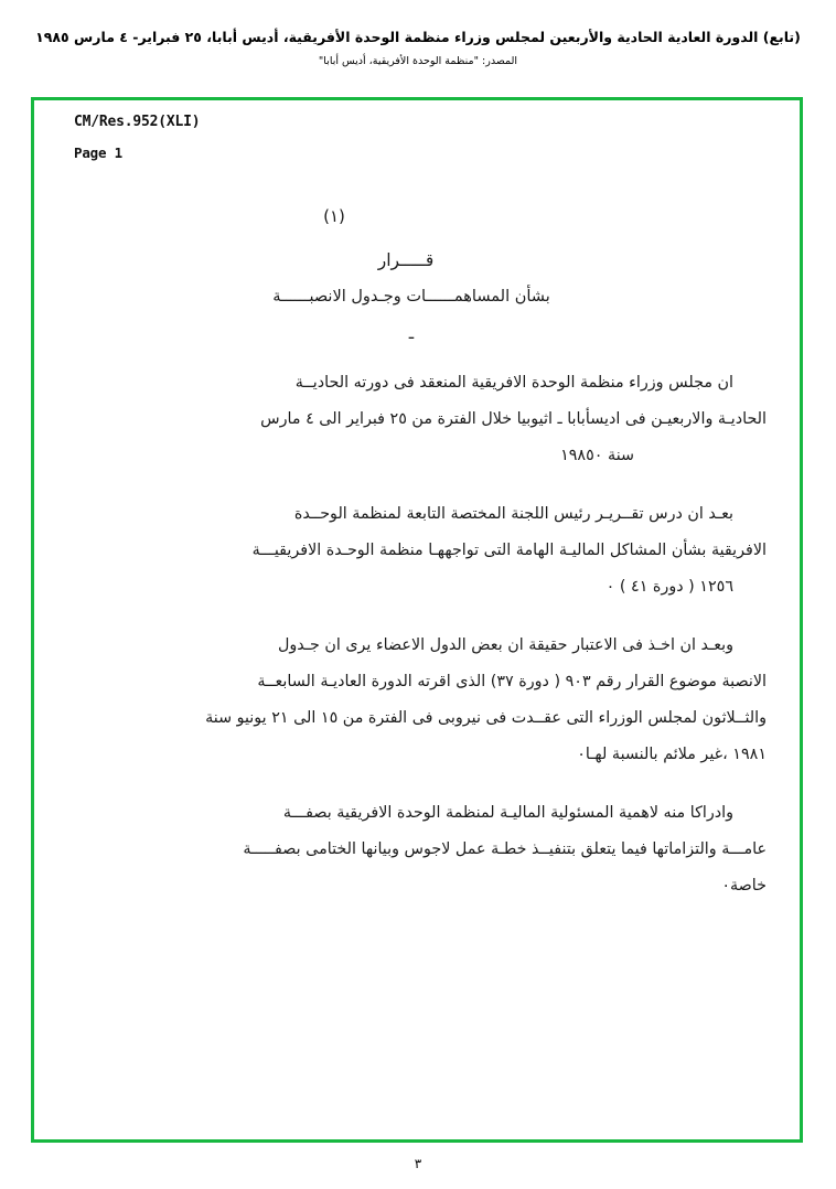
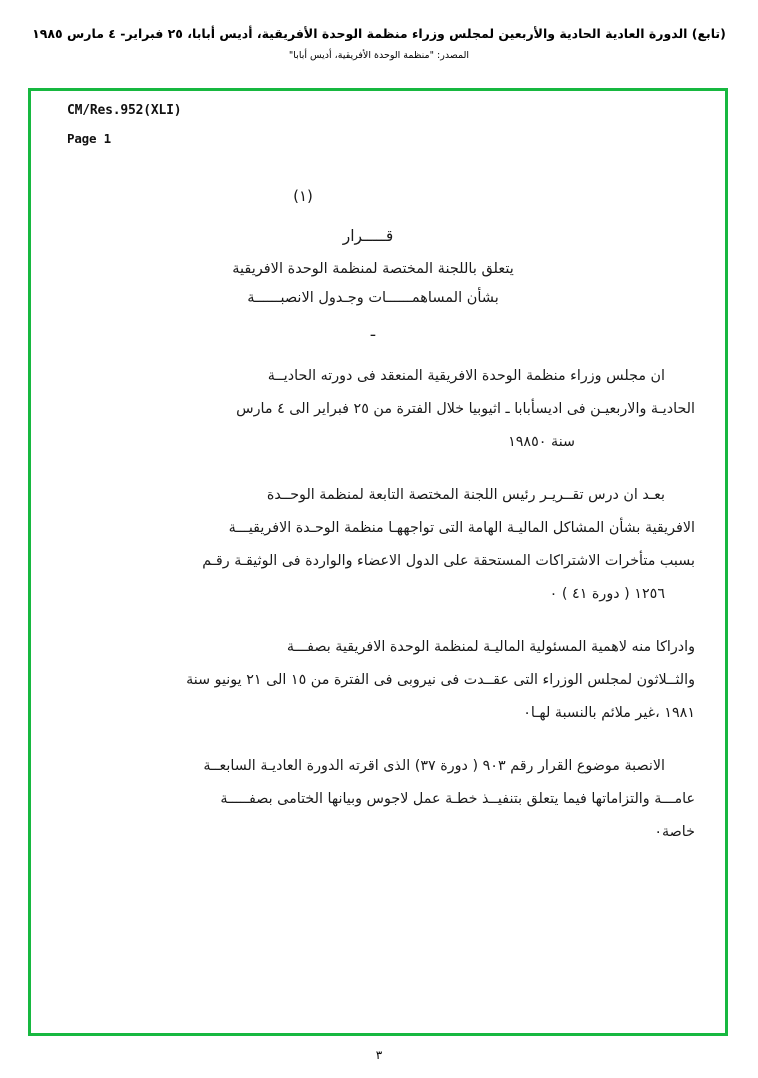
  (تابع) الدورة العادية الحادية والأربعين لمجلس وزراء منظمة الوحدة الأفريقية، أديس أبابا، ٢٥ فبراير- ٤ مارس ١٩٨٥
  المصدر: "منظمة الوحدة الأفريقية، أديس أبابا"
  CM/Res.952(XLI)
  Page 1
  (١)
  قـــــرار
+ يتعلق باللجنة المختصة لمنظمة الوحدة الافريقية
  بشأن المساهمــــــات وجـدول الانصبــــــة
  ـ
  ان مجلس وزراء منظمة الوحدة الافريقية المنعقد فى دورته الحاديــة
  الحاديـة والاربعيـن فى اديس‫أبابا ـ اثيوبيا خلال الفترة من ٢٥ فبراير الى ٤ مارس
  سنة ١٩٨٥٠
  بعـد ان درس تقــريـر رئيس اللجنة المختصة التابعة لمنظمة الوحــدة
  الافريقية بشأن المشاكل الماليـة الهامة التى تواجههـا منظمة الوحـدة الافريقيـــة
+ بسبب متأخرات الاشتراكات المستحقة على الدول الاعضاء والواردة فى الوثيقـة رقـم
  ١٢٥٦ ( دورة ٤١ ) ٠
- وبعـد ان اخـذ فى الاعتبار حقيقة ان بعض الدول الاعضاء يرى ان جـدول
- الانصبة موضوع القرار رقم ٩٠٣ ( دورة ٣٧) الذى اقرته الدورة العاديـة السابعــة
+ وادراكا منه لاهمية المسئولية الماليـة لمنظمة الوحدة الافريقية بصفـــة
  والثــلاثون لمجلس الوزراء التى عقــدت فى نيروبى فى الفترة من ١٥ الى ٢١ يونيو سنة
  ١٩٨١ ،غير ملائم بالنسبة لهـا٠
- وادراكا منه لاهمية المسئولية الماليـة لمنظمة الوحدة الافريقية بصفـــة
+ الانصبة موضوع القرار رقم ٩٠٣ ( دورة ٣٧) الذى اقرته الدورة العاديـة السابعــة
  عامـــة والتزاماتها فيما يتعلق بتنفيــذ خطـة عمل لاجوس وبيانها الختامى بصفـــــة
  خاصة٠
  ٣
